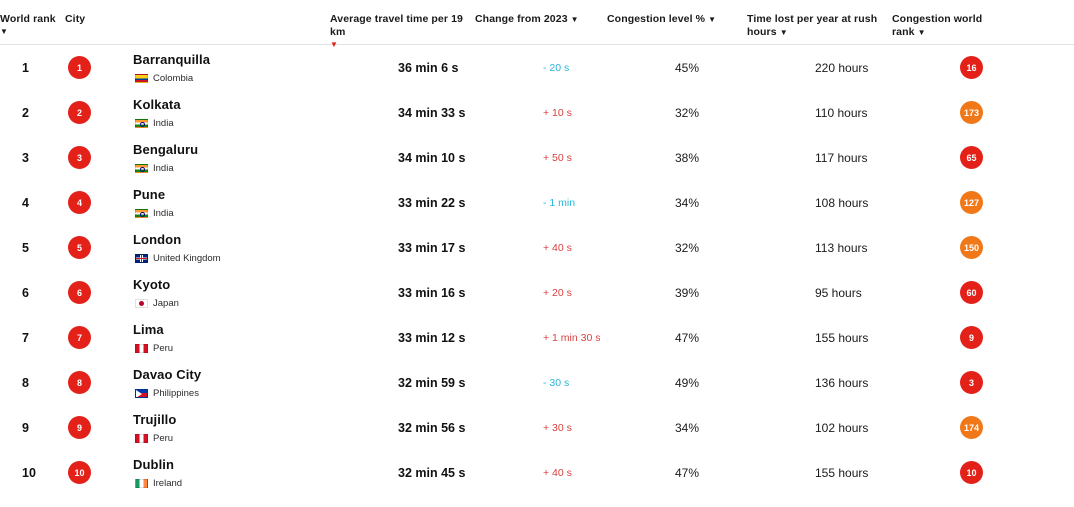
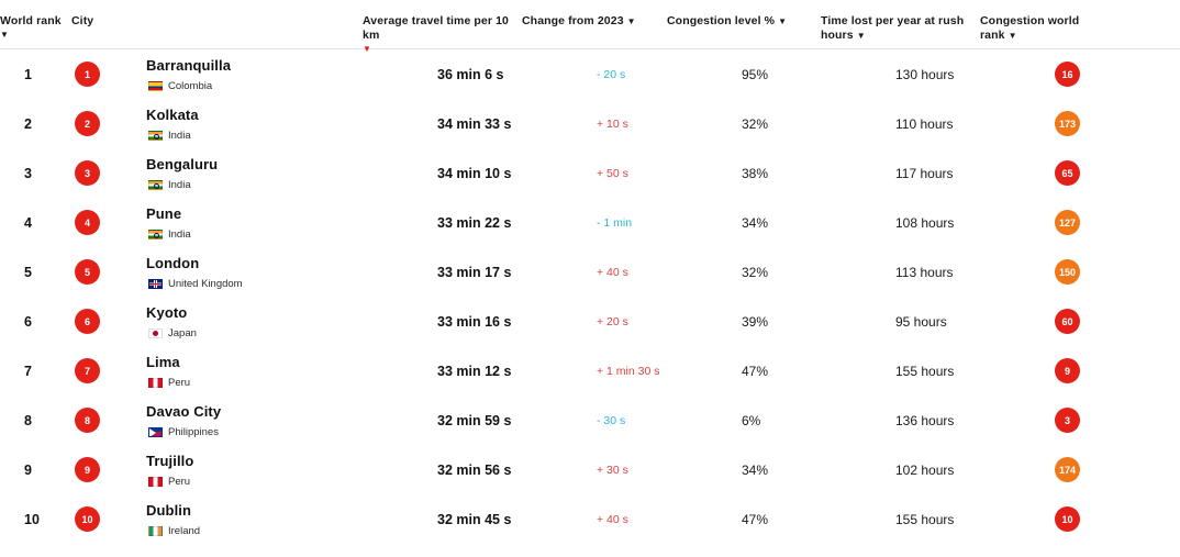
  World rank
  ▼
  City
- Average travel time per 19 km
+ Average travel time per 10 km
  ▼
  Change from 2023 ▼
  Congestion level % ▼
  Time lost per year at rush hours ▼
  Congestion world rank ▼
  1
  1
  Barranquilla
  Colombia
  36 min 6 s
  - 20 s
- 45%
+ 95%
- 220 hours
+ 130 hours
  16
  2
  2
  Kolkata
  India
  34 min 33 s
  + 10 s
  32%
  110 hours
  173
  3
  3
  Bengaluru
  India
  34 min 10 s
  + 50 s
  38%
  117 hours
  65
  4
  4
  Pune
  India
  33 min 22 s
  - 1 min
  34%
  108 hours
  127
  5
  5
  London
  United Kingdom
  33 min 17 s
  + 40 s
  32%
  113 hours
  150
  6
  6
  Kyoto
  Japan
  33 min 16 s
  + 20 s
  39%
  95 hours
  60
  7
  7
  Lima
  Peru
  33 min 12 s
  + 1 min 30 s
  47%
  155 hours
  9
  8
  8
  Davao City
  Philippines
  32 min 59 s
  - 30 s
- 49%
+ 6%
  136 hours
  3
  9
  9
  Trujillo
  Peru
  32 min 56 s
  + 30 s
  34%
  102 hours
  174
  10
  10
  Dublin
  Ireland
  32 min 45 s
  + 40 s
  47%
  155 hours
  10
